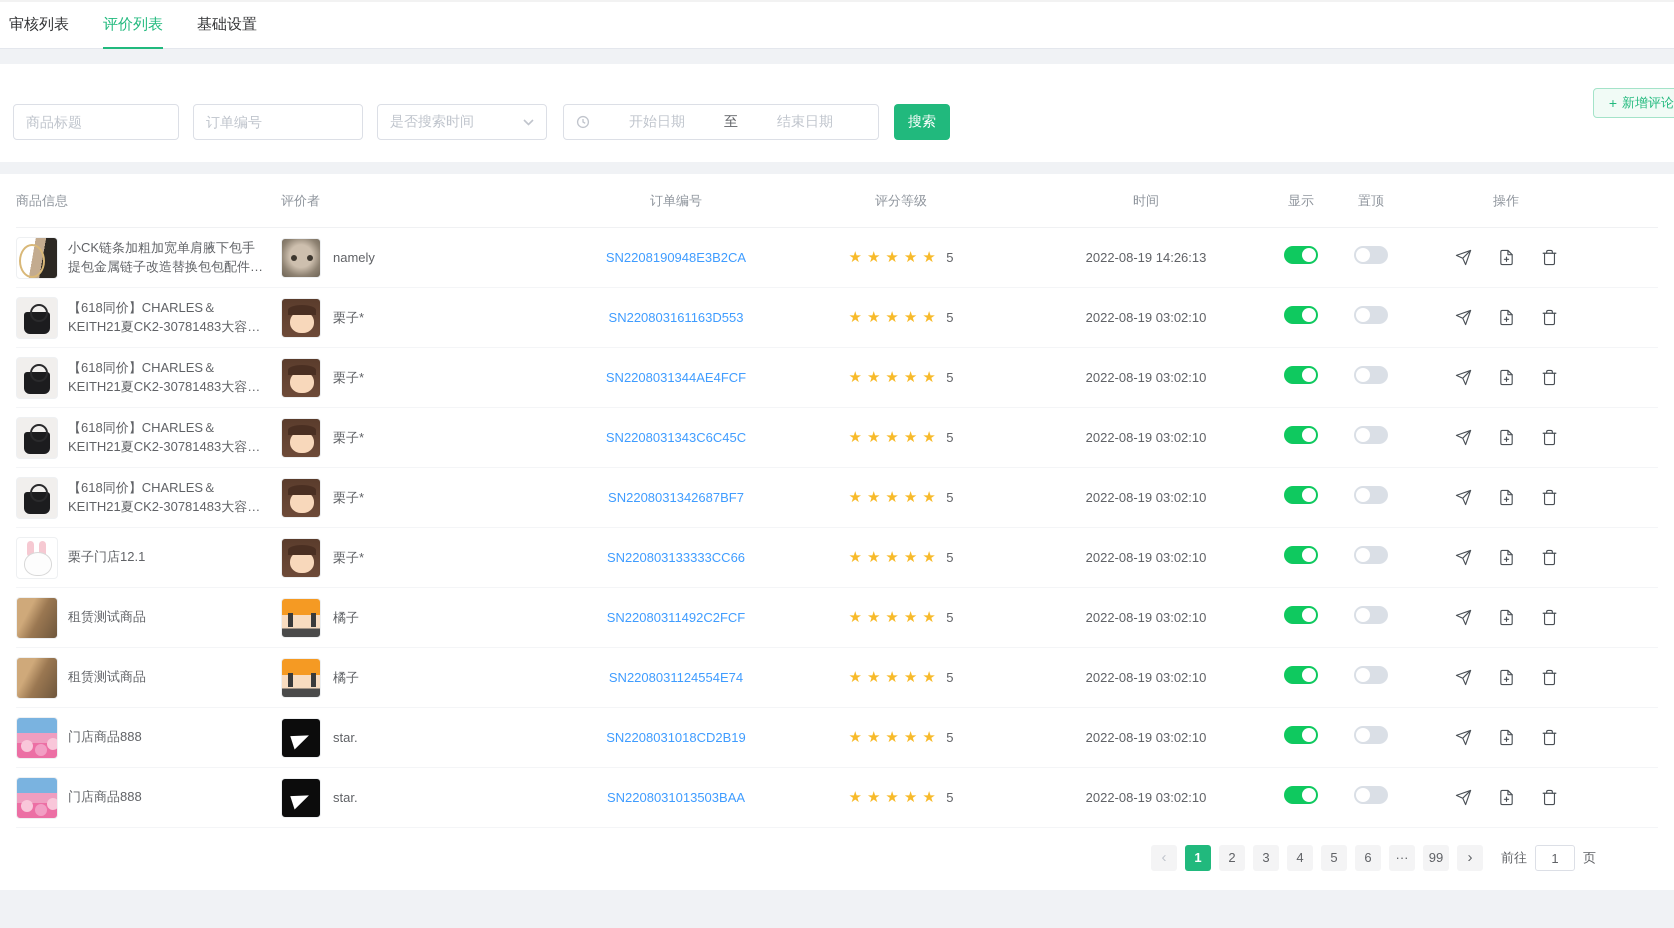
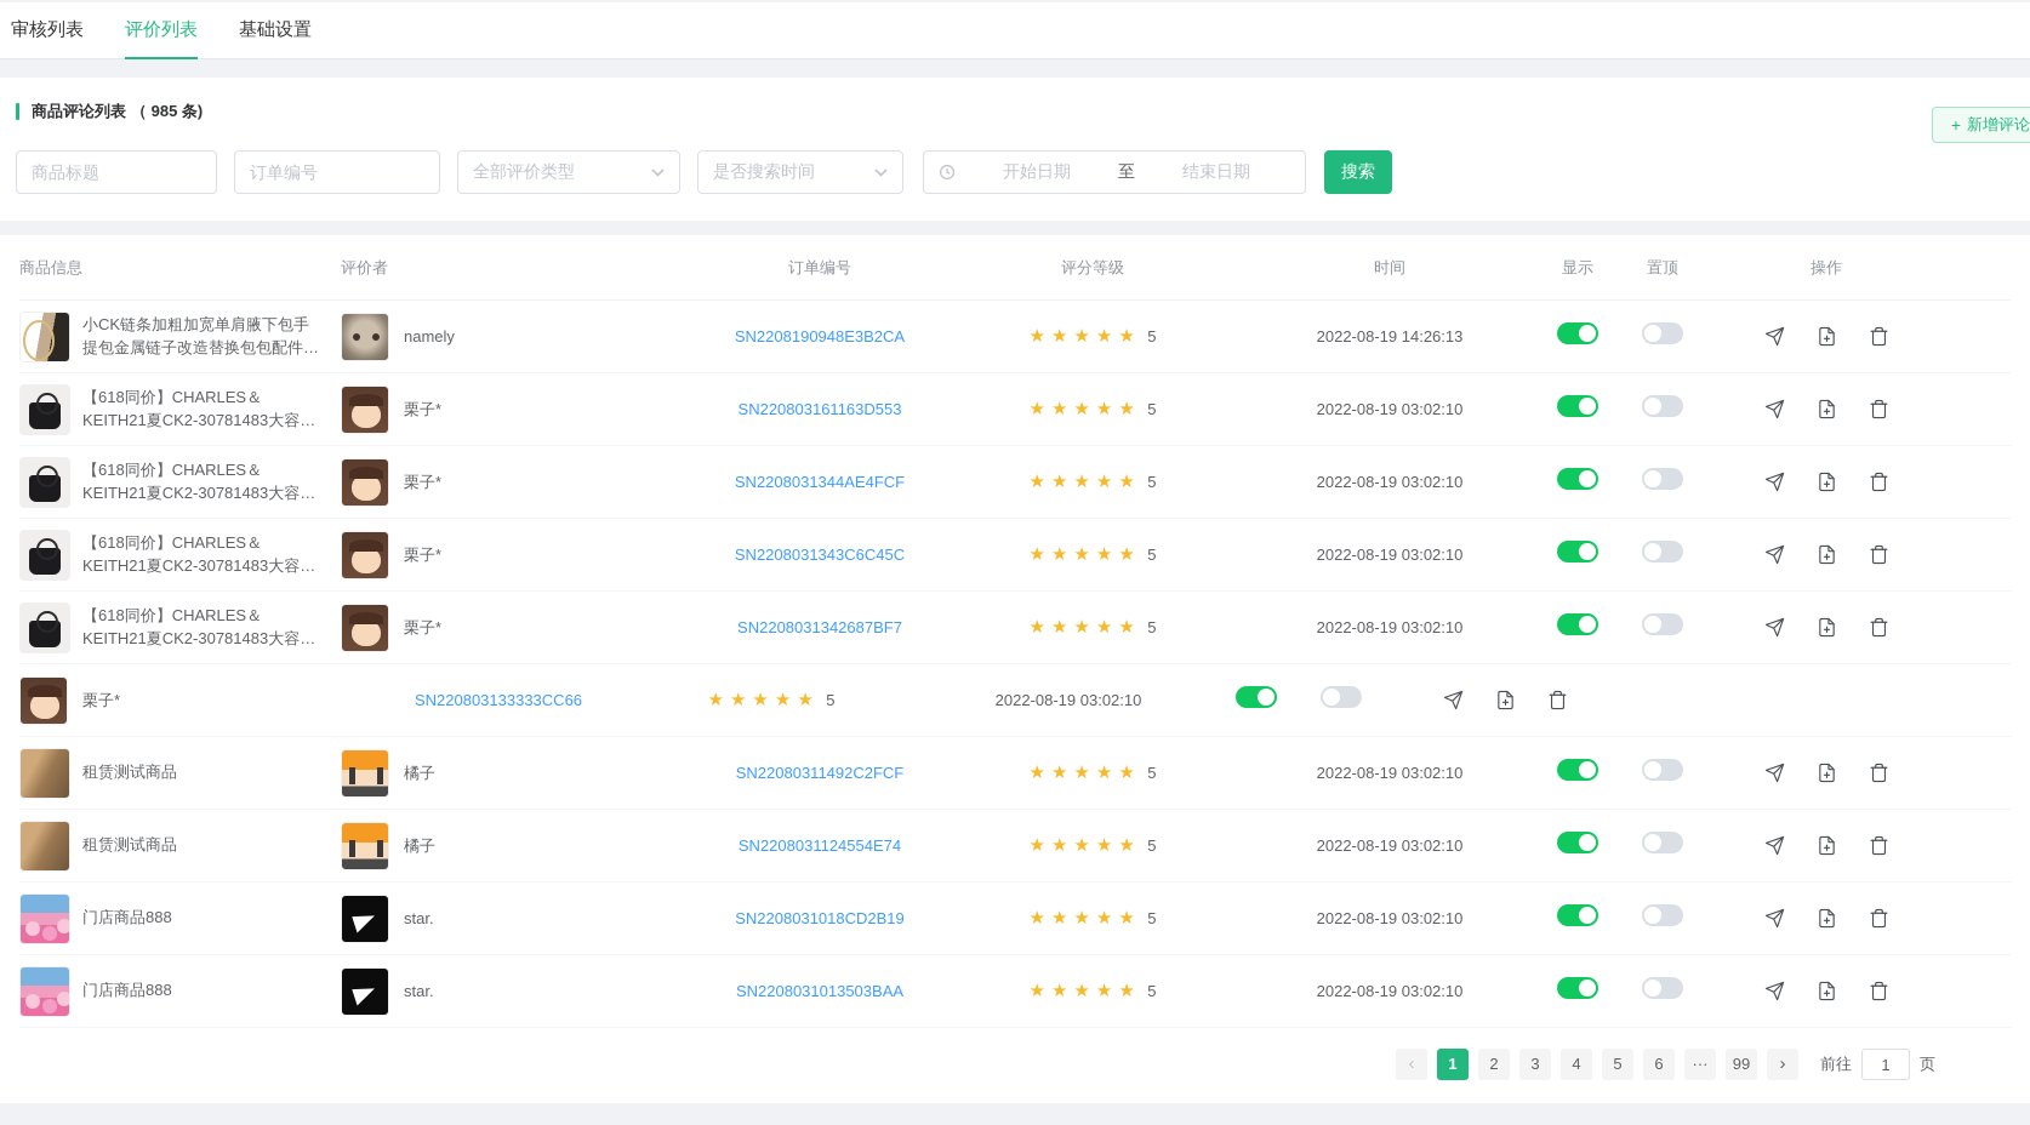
  审核列表
  评价列表
  基础设置
+ 商品评论列表
+ （ 985 条)
  +
  新增评论
  商品标题
  订单编号
+ 全部评价类型
  是否搜索时间
  开始日期
  至
  结束日期
  搜索
  商品信息
  评价者
  订单编号
  评分等级
  时间
  显示
  置顶
  操作
  小CK链条加粗加宽单肩腋下包手提包金属链子改造替换包包配件单
  namely
  SN2208190948E3B2CA
  ★★★★★ 5
  2022-08-19 14:26:13
  【618同价】CHARLES＆KEITH21夏CK2-30781483大容量
  栗子*
  SN220803161163D553
  ★★★★★ 5
  2022-08-19 03:02:10
  【618同价】CHARLES＆KEITH21夏CK2-30781483大容量
  栗子*
  SN2208031344AE4FCF
  ★★★★★ 5
  2022-08-19 03:02:10
  【618同价】CHARLES＆KEITH21夏CK2-30781483大容量
  栗子*
  SN2208031343C6C45C
  ★★★★★ 5
  2022-08-19 03:02:10
  【618同价】CHARLES＆KEITH21夏CK2-30781483大容量
  栗子*
  SN2208031342687BF7
  ★★★★★ 5
  2022-08-19 03:02:10
- 栗子门店12.1
  栗子*
  SN220803133333CC66
  ★★★★★ 5
  2022-08-19 03:02:10
  租赁测试商品
  橘子
  SN22080311492C2FCF
  ★★★★★ 5
  2022-08-19 03:02:10
  租赁测试商品
  橘子
  SN2208031124554E74
  ★★★★★ 5
  2022-08-19 03:02:10
  门店商品888
  star.
  SN2208031018CD2B19
  ★★★★★ 5
  2022-08-19 03:02:10
  门店商品888
  star.
  SN2208031013503BAA
  ★★★★★ 5
  2022-08-19 03:02:10
  ‹
  1
  2
  3
  4
  5
  6
  ···
  99
  ›
  前往
  1
  页
